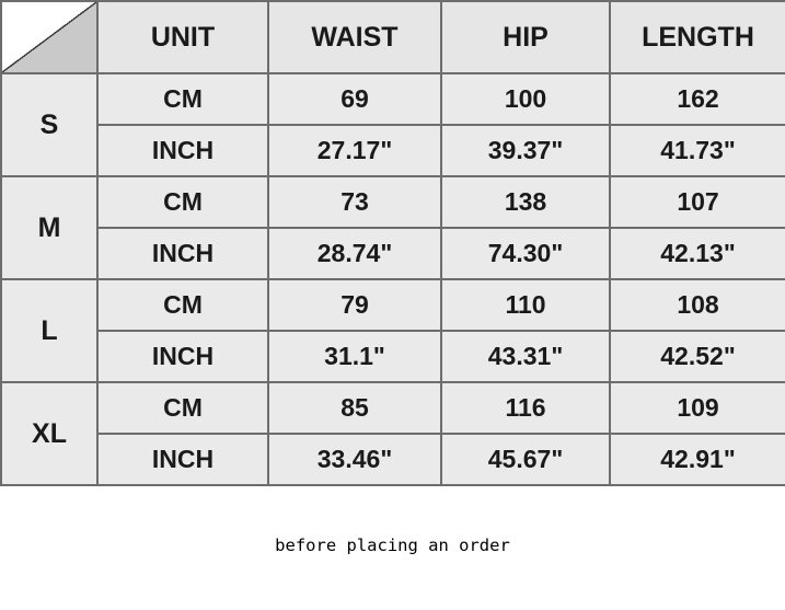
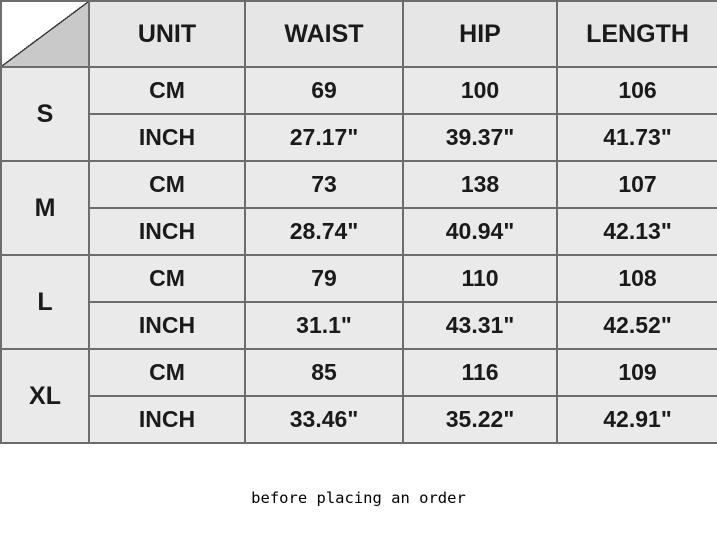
  	UNIT	WAIST	HIP	LENGTH
- S	CM	69	100	162
+ S	CM	69	100	106
  INCH	27.17"	39.37"	41.73"
  M	CM	73	138	107
- INCH	28.74"	74.30"	42.13"
+ INCH	28.74"	40.94"	42.13"
  L	CM	79	110	108
  INCH	31.1"	43.31"	42.52"
  XL	CM	85	116	109
- INCH	33.46"	45.67"	42.91"
+ INCH	33.46"	35.22"	42.91"
  before placing an order
